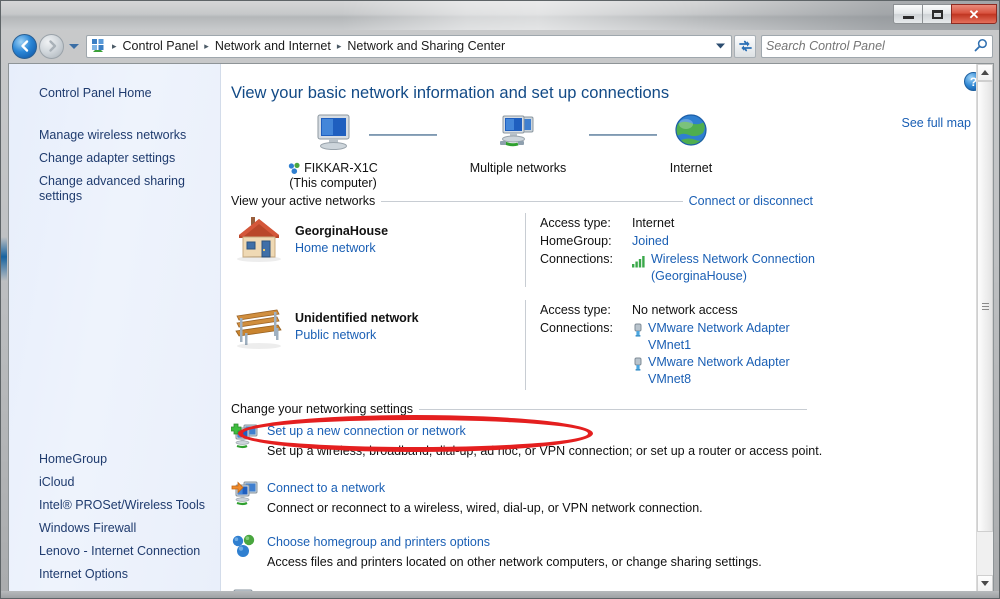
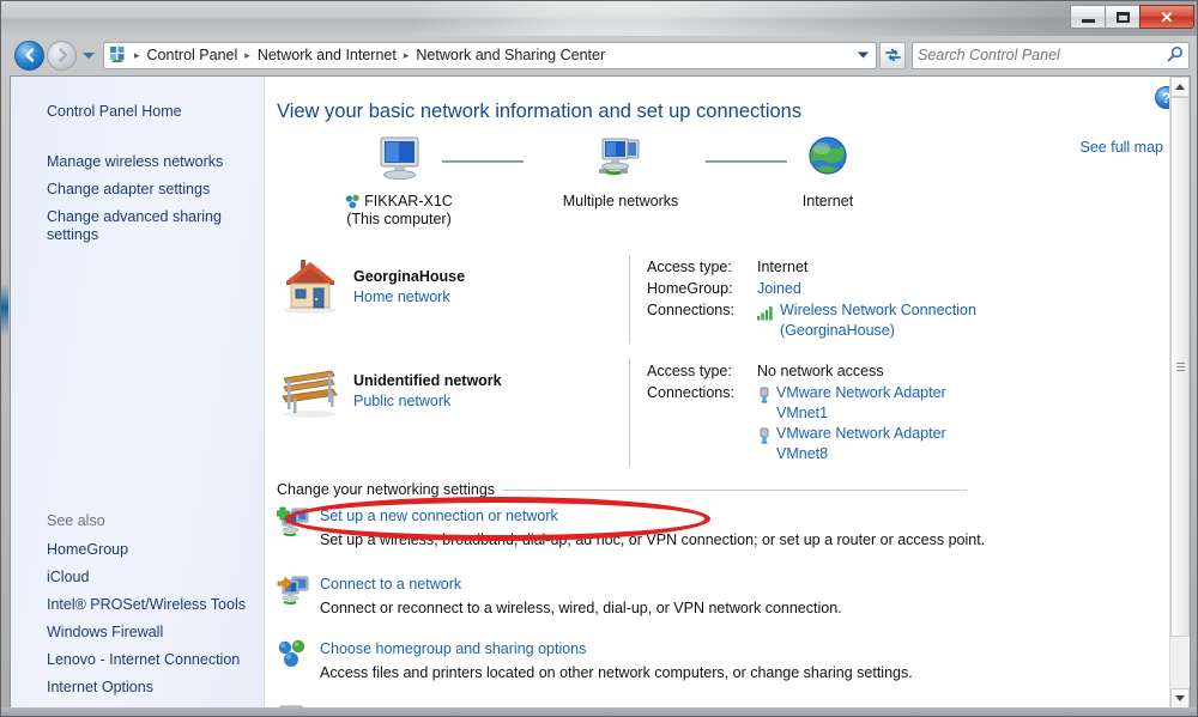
  ✕
  ▸
  Control Panel
  ▸
  Network and Internet
  ▸
  Network and Sharing Center
  Search Control Panel
  Control Panel Home
  Manage wireless networks
  Change adapter settings
  Change advanced sharing settings
+ See also
  HomeGroup
  iCloud
  Intel® PROSet/Wireless Tools
  Windows Firewall
  Lenovo - Internet Connection
  Internet Options
  ?
  View your basic network information and set up connections
  FIKKAR-X1C
  (This computer)
  Multiple networks
  Internet
  See full map
- View your active networks
- Connect or disconnect
  GeorginaHouse
  Home network
  Access type:
  Internet
  HomeGroup:
  Joined
  Connections:
  Wireless Network Connection
  (GeorginaHouse)
  Unidentified network
  Public network
  Access type:
  No network access
  Connections:
  VMware Network Adapter
  VMnet1
  VMware Network Adapter
  VMnet8
  Change your networking settings
  Set up a new connection or network
  Set up a wireless, broadband, dial-up, ad hoc, or VPN connection; or set up a router or access point.
  Connect to a network
  Connect or reconnect to a wireless, wired, dial-up, or VPN network connection.
- Choose homegroup and printers options
+ Choose homegroup and sharing options
  Access files and printers located on other network computers, or change sharing settings.
